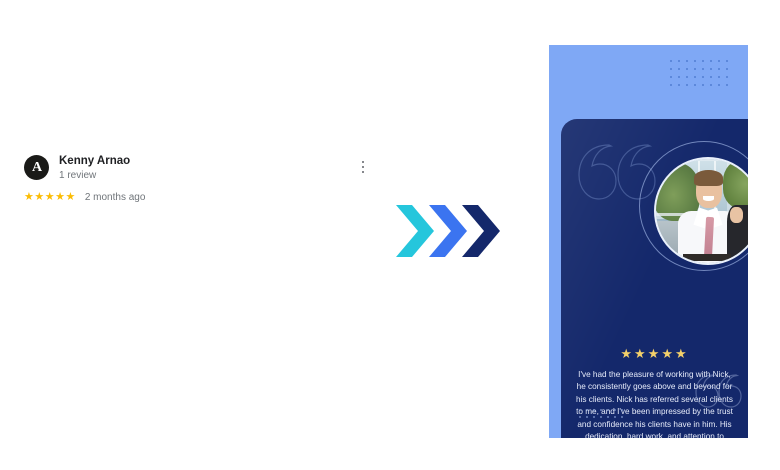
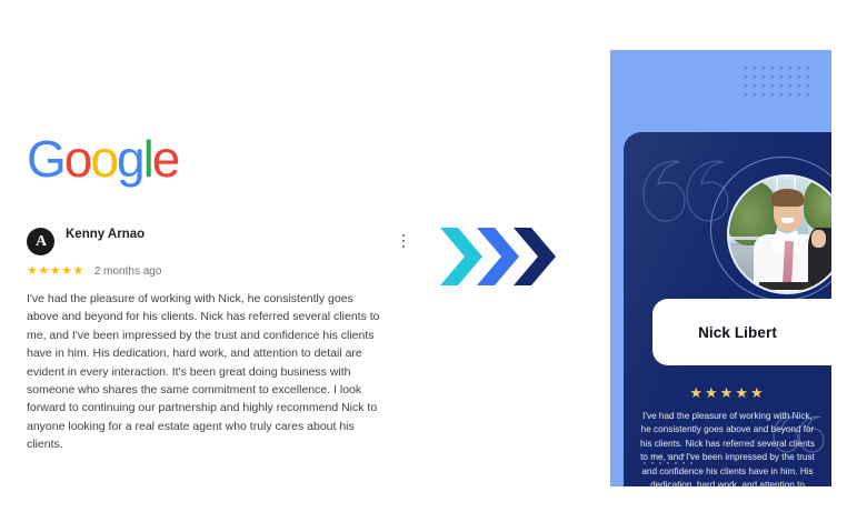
+ Google
  A
  Kenny Arnao
- 1 review
  ★★★★★
  2 months ago
+ I've had the pleasure of working with Nick, he consistently goes above and beyond for his clients. Nick has referred several clients to me, and I've been impressed by the trust and confidence his clients have in him. His dedication, hard work, and attention to detail are evident in every interaction. It's been great doing business with someone who shares the same commitment to excellence. I look forward to continuing our partnership and highly recommend Nick to anyone looking for a real estate agent who truly cares about his clients.
+ Nick Libert
  ★★★★★
  I've had the pleasure of working with Nick, he consistently goes above and beyond for his clients. Nick has referred several clients to me, and I've been impressed by the trust and confidence his clients have in him. His dedication, hard work, and attention to
